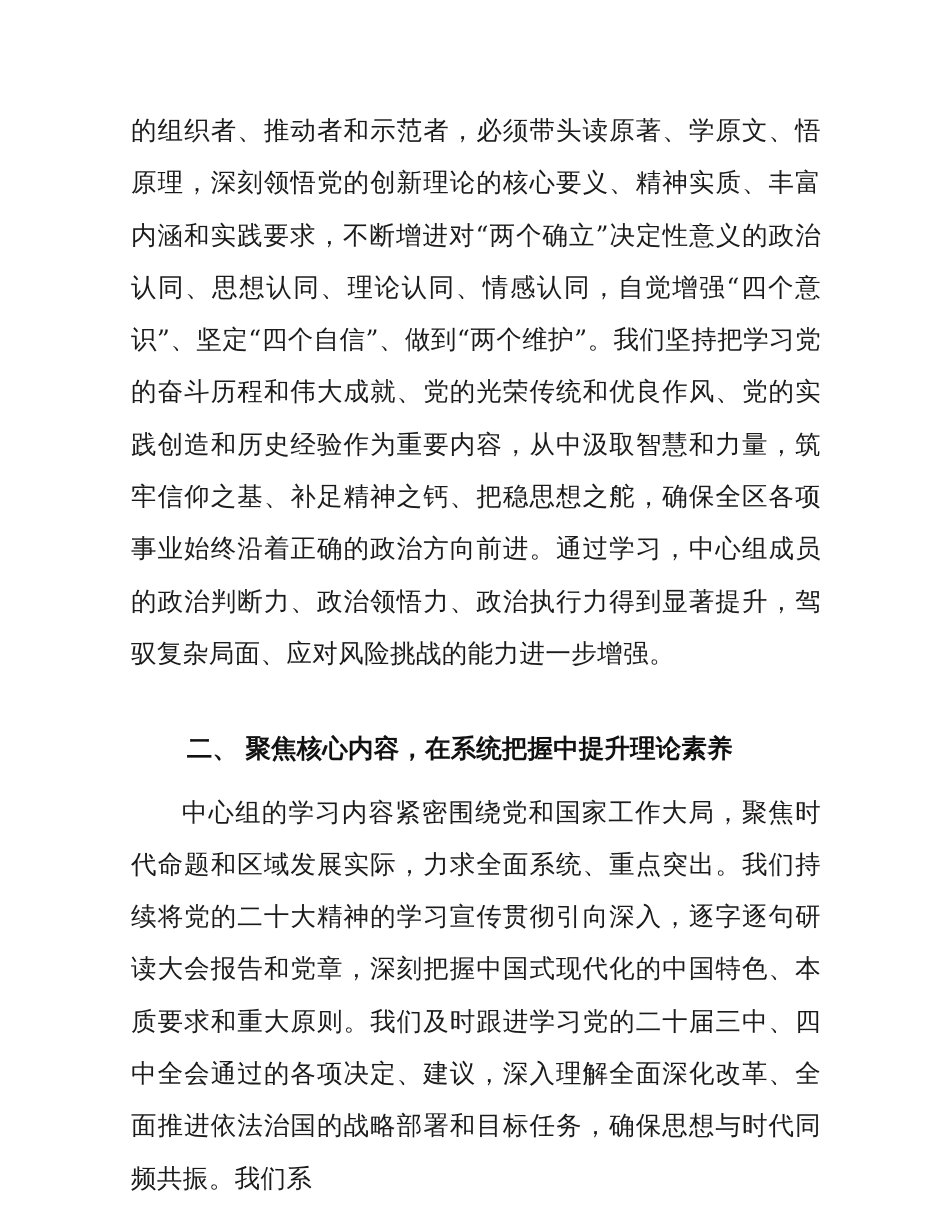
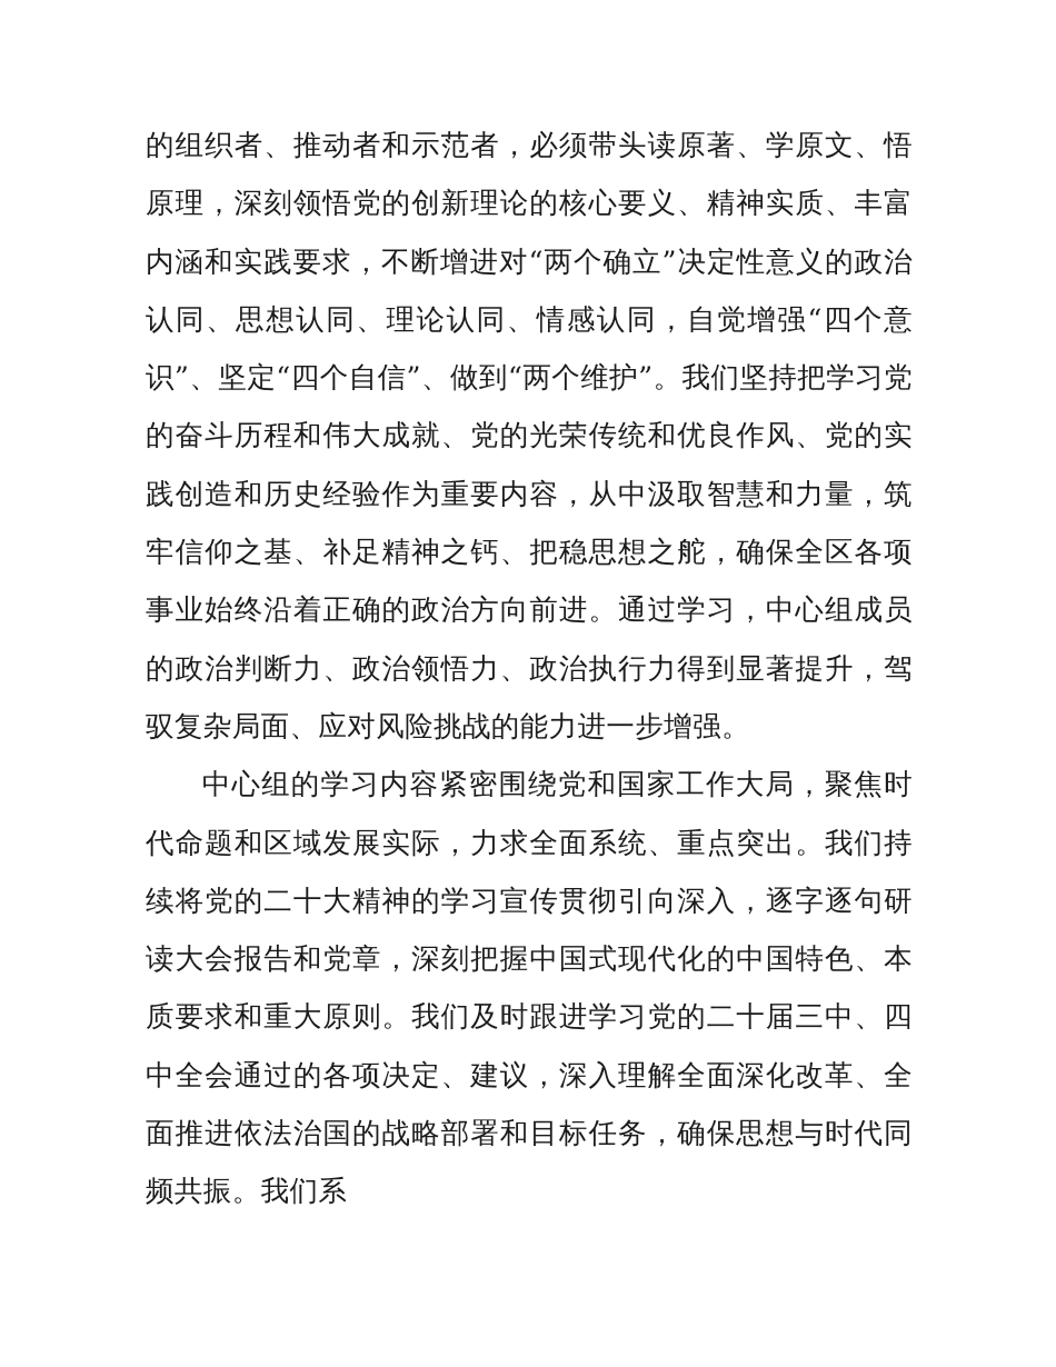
  的组织者、推动者和示范者，必须带头读原著、学原文、悟原理，深刻领悟党的创新理论的核心要义、精神实质、丰富内涵和实践要求，不断增进对“两个确立”决定性意义的政治认同、思想认同、理论认同、情感认同，自觉增强“四个意识”、坚定“四个自信”、做到“两个维护”。我们坚持把学习党的奋斗历程和伟大成就、党的光荣传统和优良作风、党的实践创造和历史经验作为重要内容，从中汲取智慧和力量，筑牢信仰之基、补足精神之钙、把稳思想之舵，确保全区各项事业始终沿着正确的政治方向前进。通过学习，中心组成员的政治判断力、政治领悟力、政治执行力得到显著提升，驾驭复杂局面、应对风险挑战的能力进一步增强。
- 二、 聚焦核心内容，在系统把握中提升理论素养
  中心组的学习内容紧密围绕党和国家工作大局，聚焦时代命题和区域发展实际，力求全面系统、重点突出。我们持续将党的二十大精神的学习宣传贯彻引向深入，逐字逐句研读大会报告和党章，深刻把握中国式现代化的中国特色、本质要求和重大原则。我们及时跟进学习党的二十届三中、四中全会通过的各项决定、建议，深入理解全面深化改革、全面推进依法治国的战略部署和目标任务，确保思想与时代同频共振。我们系
